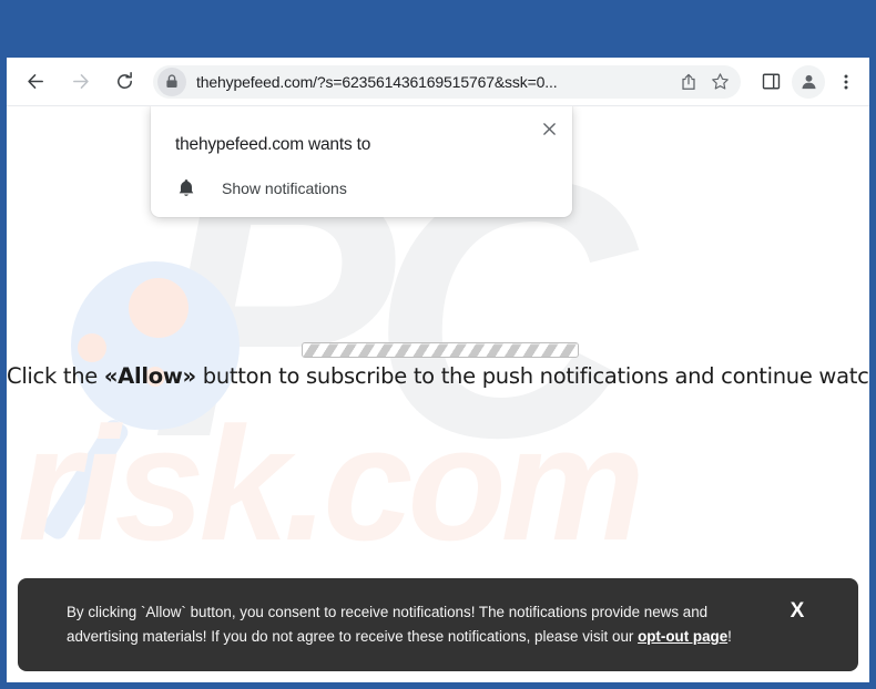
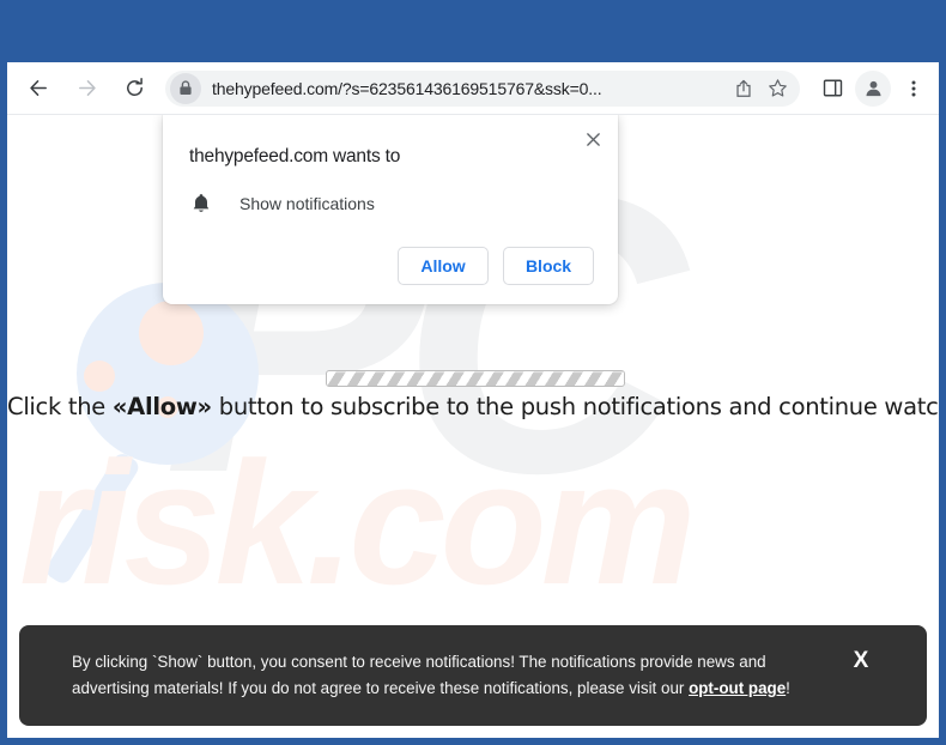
  thehypefeed.com/?s=623561436169515767&ssk=0...
  PC
  risk.com
  Click the «Allow» button to subscribe to the push notifications and continue watc
  thehypefeed.com wants to
  Show notifications
+ Allow
+ Block
- By clicking `Allow` button, you consent to receive notifications! The notifications provide news and advertising materials! If you do not agree to receive these notifications, please visit our opt-out page!
+ By clicking `Show` button, you consent to receive notifications! The notifications provide news and advertising materials! If you do not agree to receive these notifications, please visit our opt-out page!
  X
